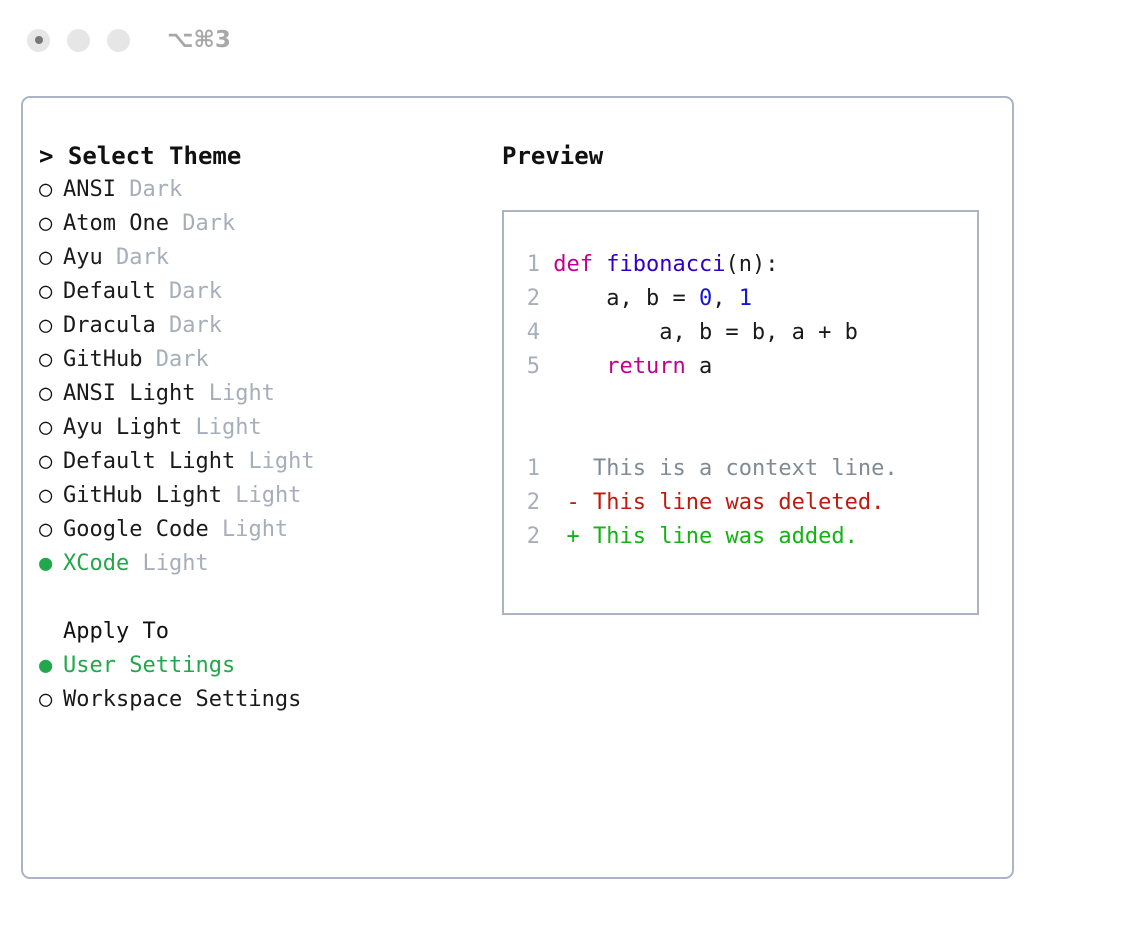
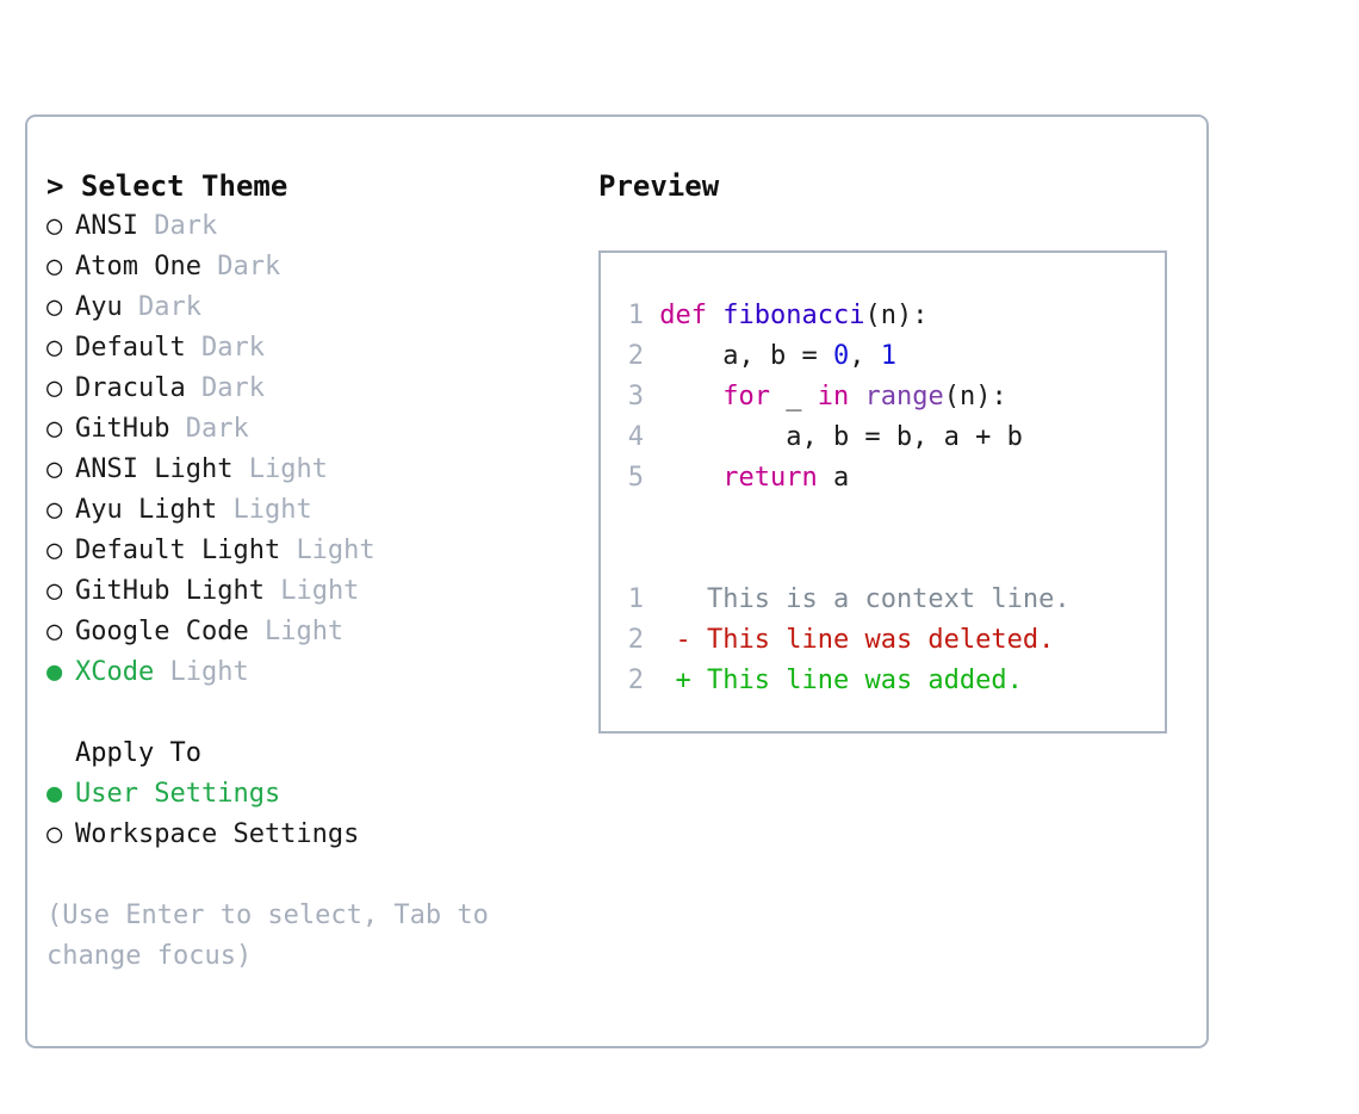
- ⌥⌘3
  > Select Theme
  ○
  ANSI
  Dark
  ○
  Atom One
  Dark
  ○
  Ayu
  Dark
  ○
  Default
  Dark
  ○
  Dracula
  Dark
  ○
  GitHub
  Dark
  ○
  ANSI Light
  Light
  ○
  Ayu Light
  Light
  ○
  Default Light
  Light
  ○
  GitHub Light
  Light
  ○
  Google Code
  Light
  ●
  XCode
  Light
  Apply To
  ●
  User Settings
  ○
  Workspace Settings
+ (Use Enter to select, Tab to change focus)
  Preview
  1 def fibonacci(n):
  2 a, b = 0, 1
+ 3 for _ in range(n):
  4 a, b = b, a + b
  5 return a
  1 This is a context line.
  2 - This line was deleted.
  2 + This line was added.
